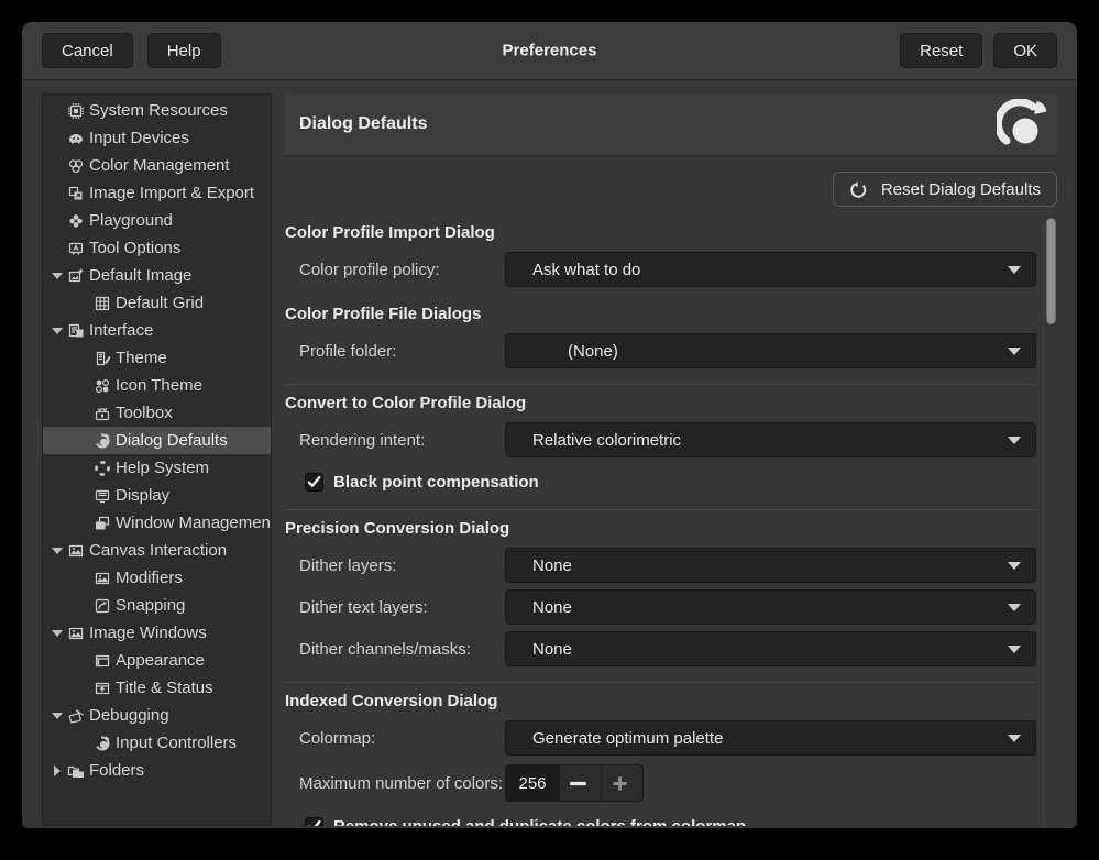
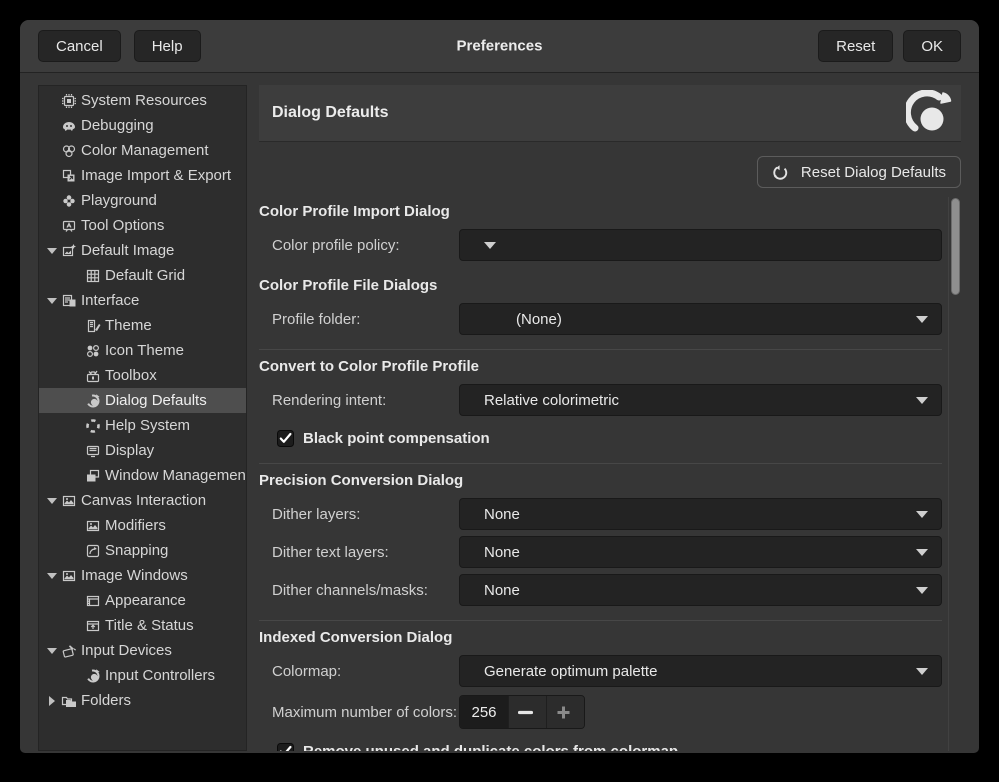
  Cancel
  Help
  Preferences
  Reset
  OK
  System Resources
- Input Devices
+ Debugging
  Color Management
  Image Import & Export
  Playground
  Tool Options
  Default Image
  Default Grid
  Interface
  Theme
  Icon Theme
  Toolbox
  Dialog Defaults
  Help System
  Display
  Window Managemen
  Canvas Interaction
  Modifiers
  Snapping
  Image Windows
  Appearance
  Title & Status
- Debugging
+ Input Devices
  Input Controllers
  Folders
  Dialog Defaults
  Reset Dialog Defaults
  Color Profile Import Dialog
  Color profile policy:
- Ask what to do
  Color Profile File Dialogs
  Profile folder:
  (None)
- Convert to Color Profile Dialog
+ Convert to Color Profile Profile
  Rendering intent:
  Relative colorimetric
  Black point compensation
  Precision Conversion Dialog
  Dither layers:
  None
  Dither text layers:
  None
  Dither channels/masks:
  None
  Indexed Conversion Dialog
  Colormap:
  Generate optimum palette
  Maximum number of colors:
  256
